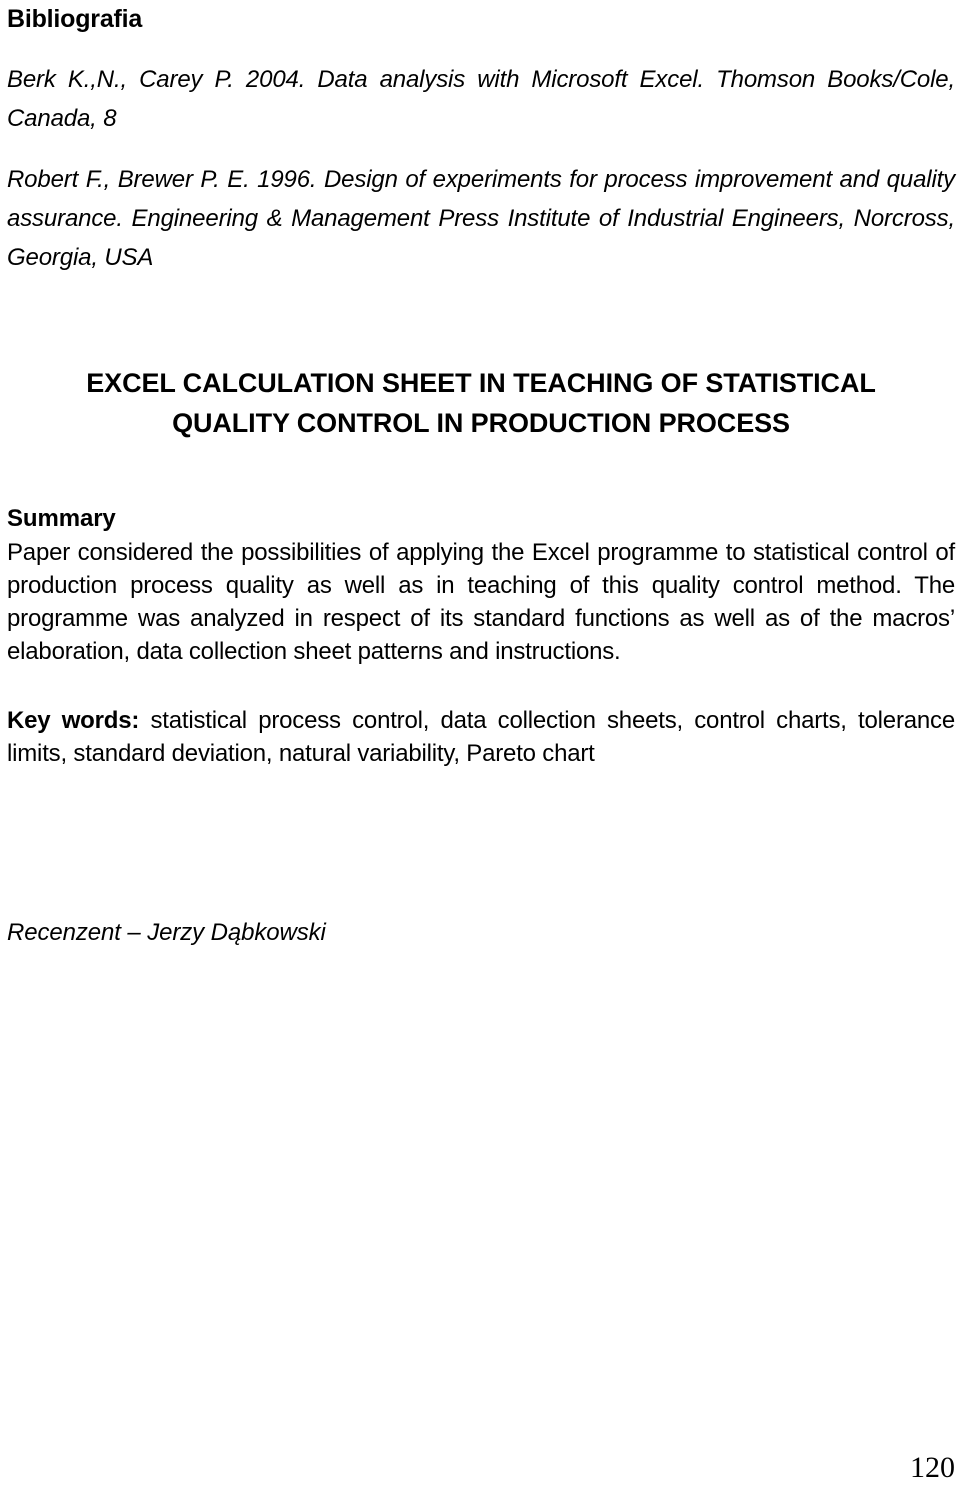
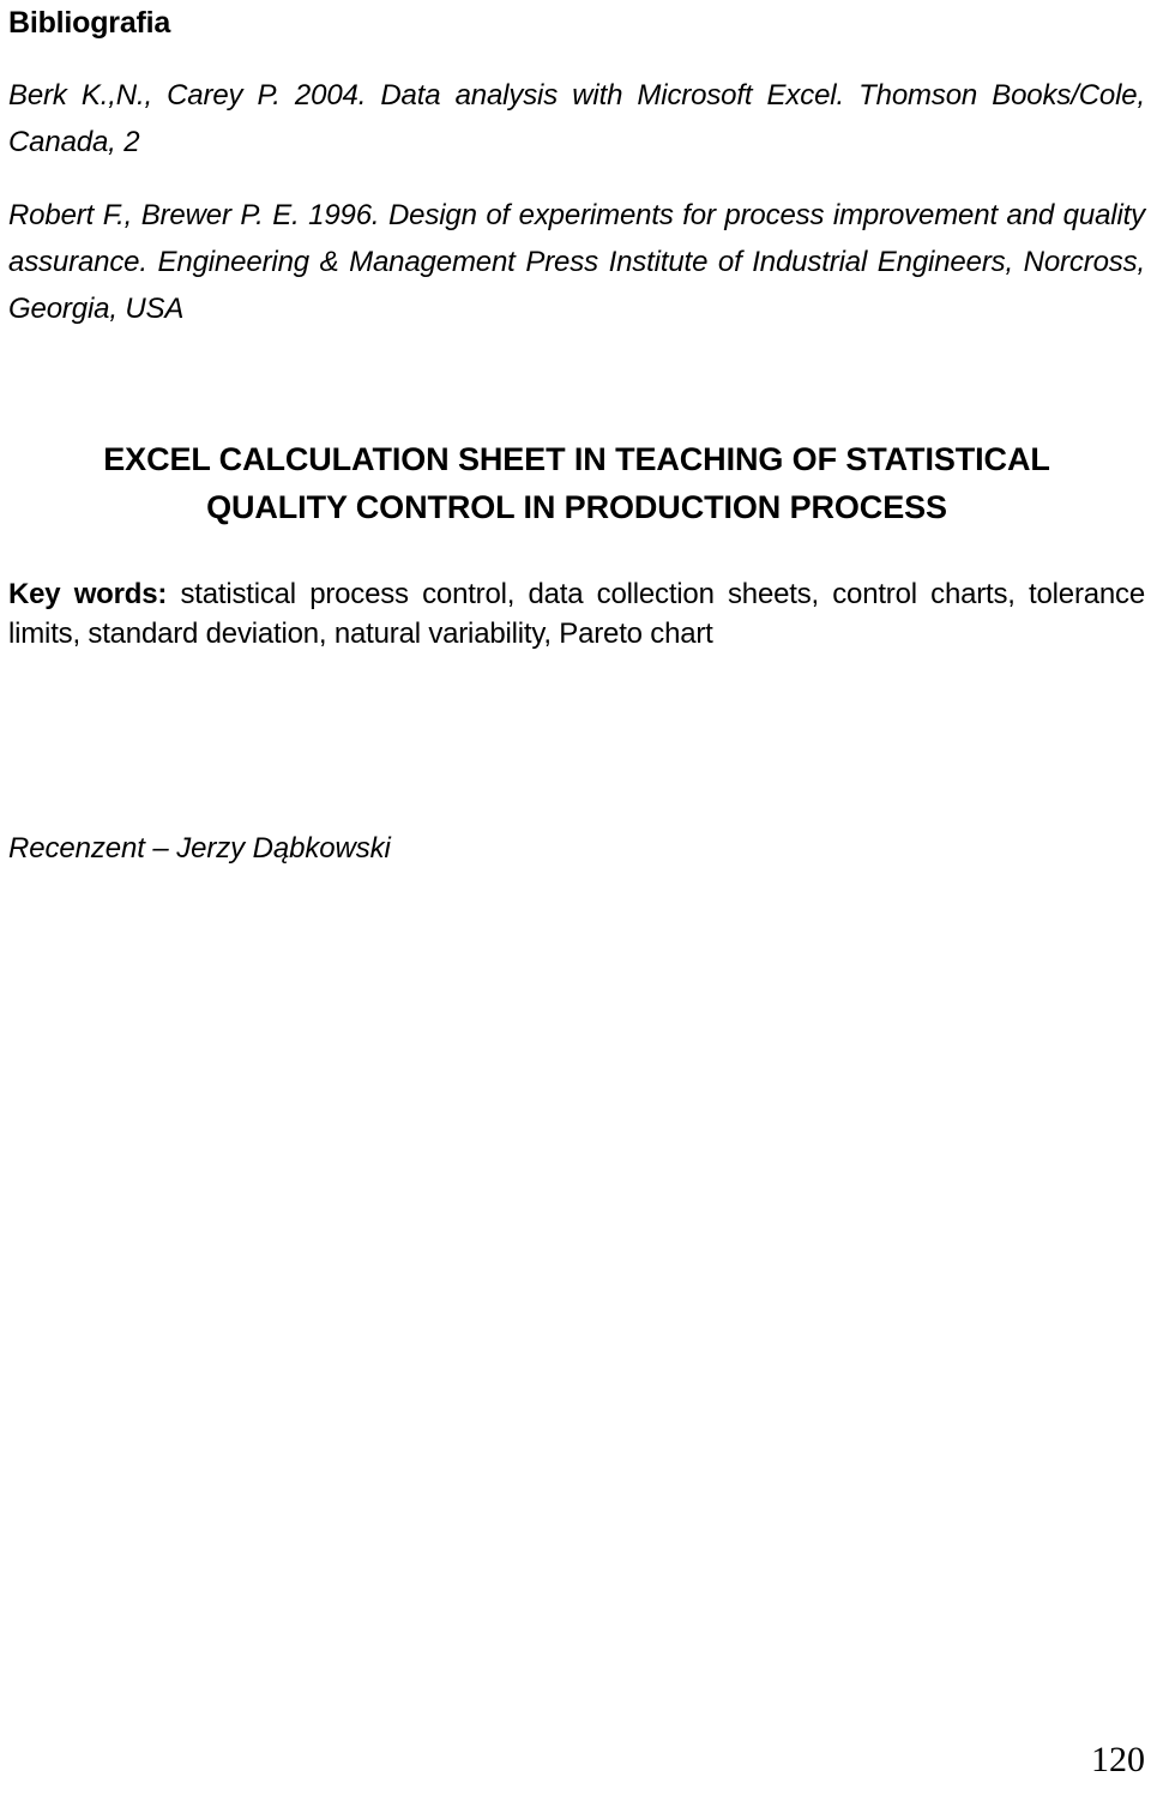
  Bibliografia
- Berk K.,N., Carey P. 2004. Data analysis with Microsoft Excel. Thomson Books/Cole, Canada, 8
+ Berk K.,N., Carey P. 2004. Data analysis with Microsoft Excel. Thomson Books/Cole, Canada, 2
  Robert F., Brewer P. E. 1996. Design of experiments for process improvement and quality assurance. Engineering & Management Press Institute of Industrial Engineers, Norcross, Georgia, USA
  EXCEL CALCULATION SHEET IN TEACHING OF STATISTICAL
  QUALITY CONTROL IN PRODUCTION PROCESS
- Summary
- Paper considered the possibilities of applying the Excel programme to statistical control of production process quality as well as in teaching of this quality control method. The programme was analyzed in respect of its standard functions as well as of the macros’ elaboration, data collection sheet patterns and instructions.
  Key words: statistical process control, data collection sheets, control charts, tolerance limits, standard deviation, natural variability, Pareto chart
  Recenzent – Jerzy Dąbkowski
  120
